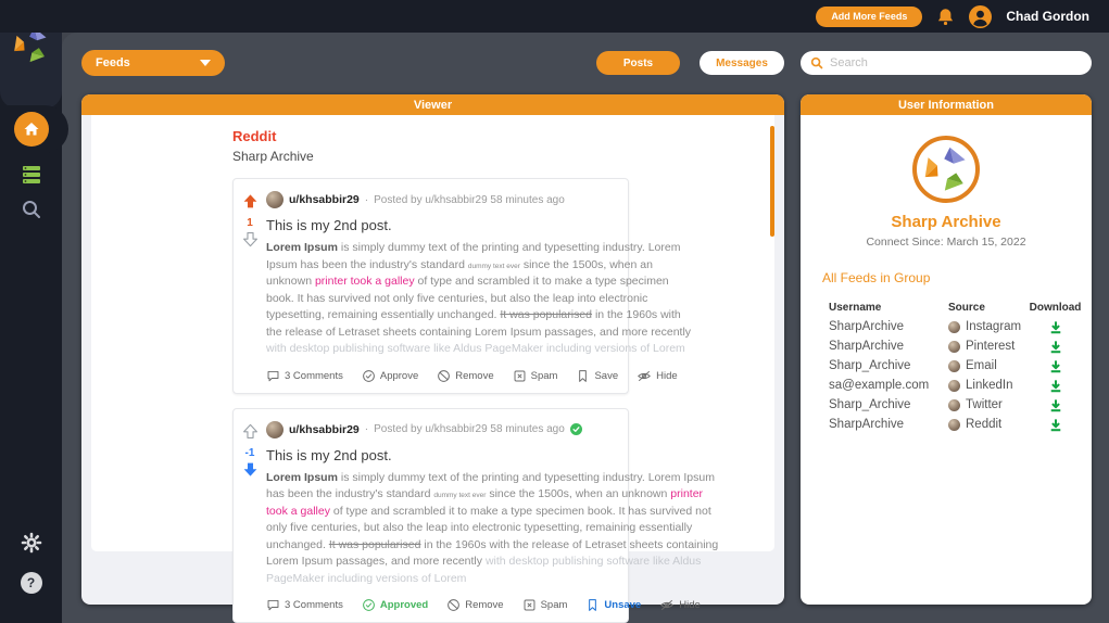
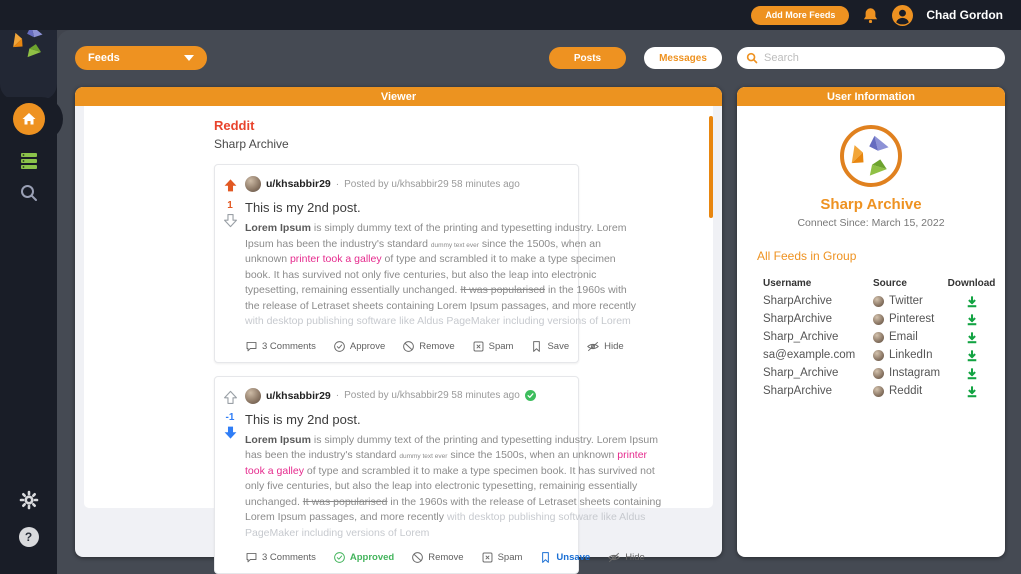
  Add More Feeds
  Chad Gordon
  ?
  Feeds
  Posts
  Messages
  Search
  Viewer
  Reddit
  Sharp Archive
  1
  u/khsabbir29
  ·
  Posted by u/khsabbir29 58 minutes ago
  This is my 2nd post.
  Lorem Ipsum is simply dummy text of the printing and typesetting industry. Lorem Ipsum has been the industry's standard since the 1500s, when an unknown printer took a galley of type and scrambled it to make a type specimen book. It has survived not only five centuries, but also the leap into electronic typesetting, remaining essentially unchanged. It was popularised in the 1960s with the release of Letraset sheets containing Lorem Ipsum passages, and more recently with desktop publishing software like Aldus PageMaker including versions of Lorem
  3 Comments
  Approve
  Remove
  Spam
  Save
  Hide
  -1
  u/khsabbir29
  ·
  Posted by u/khsabbir29 58 minutes ago
  This is my 2nd post.
  Lorem Ipsum is simply dummy text of the printing and typesetting industry. Lorem Ipsum has been the industry's standard since the 1500s, when an unknown printer took a galley of type and scrambled it to make a type specimen book. It has survived not only five centuries, but also the leap into electronic typesetting, remaining essentially unchanged. It was popularised in the 1960s with the release of Letraset sheets containing Lorem Ipsum passages, and more recently with desktop publishing software like Aldus PageMaker including versions of Lorem
  3 Comments
  Approved
  Remove
  Spam
  Unsave
  Hide
  User Information
  Sharp Archive
  Connect Since: March 15, 2022
  All Feeds in Group
  Username
  Source
  Download
  SharpArchive
- Instagram
+ Twitter
  SharpArchive
  Pinterest
  Sharp_Archive
  Email
  sa@example.com
  LinkedIn
  Sharp_Archive
- Twitter
+ Instagram
  SharpArchive
  Reddit
